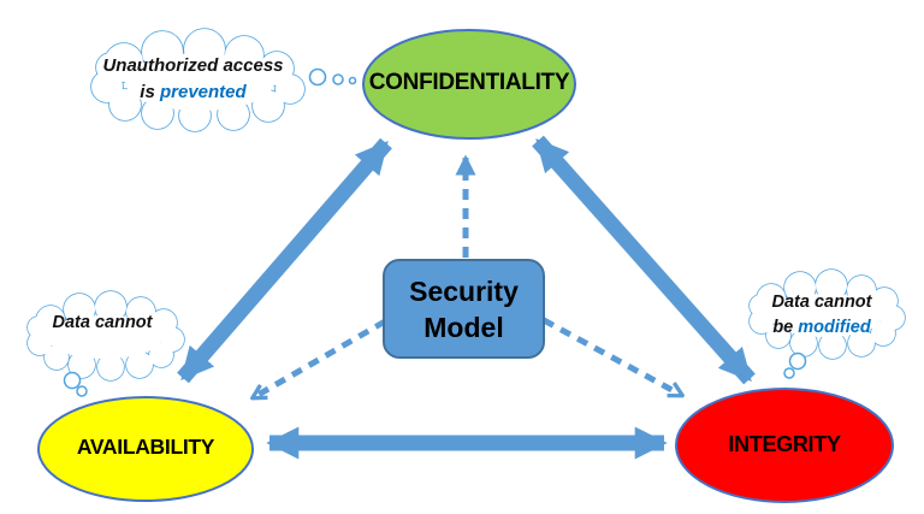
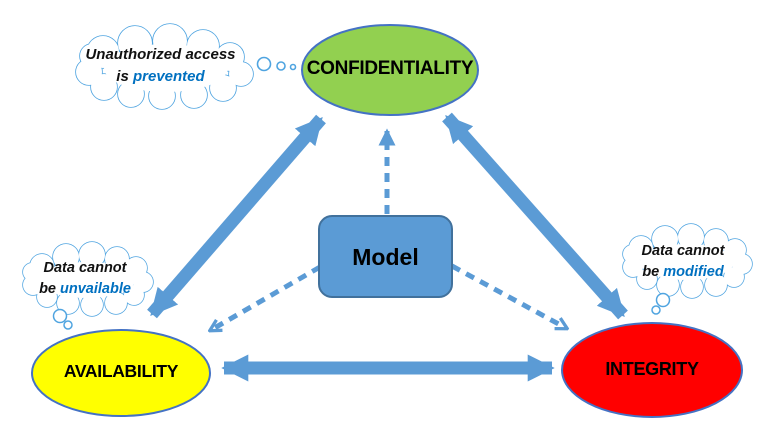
  CONFIDENTIALITY
  AVAILABILITY
  INTEGRITY
- Security
  Model
  Unauthorized access
  is prevented
  Data cannot
+ be unvailable
  Data cannot
  be modified
